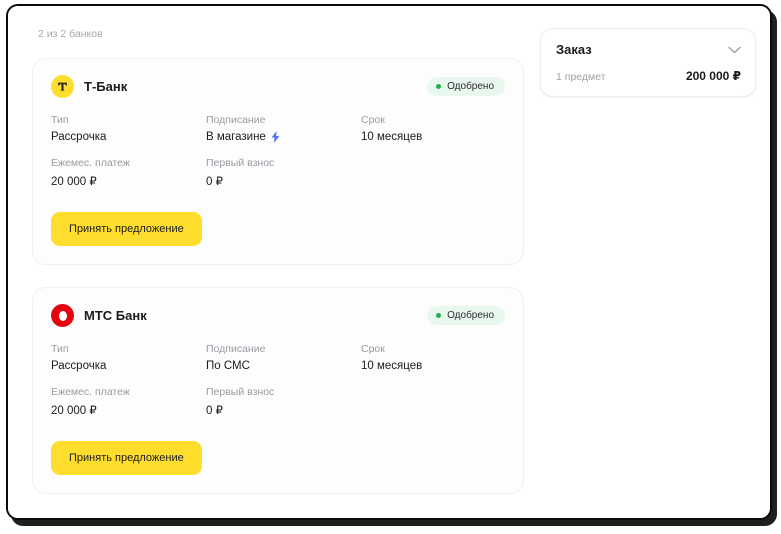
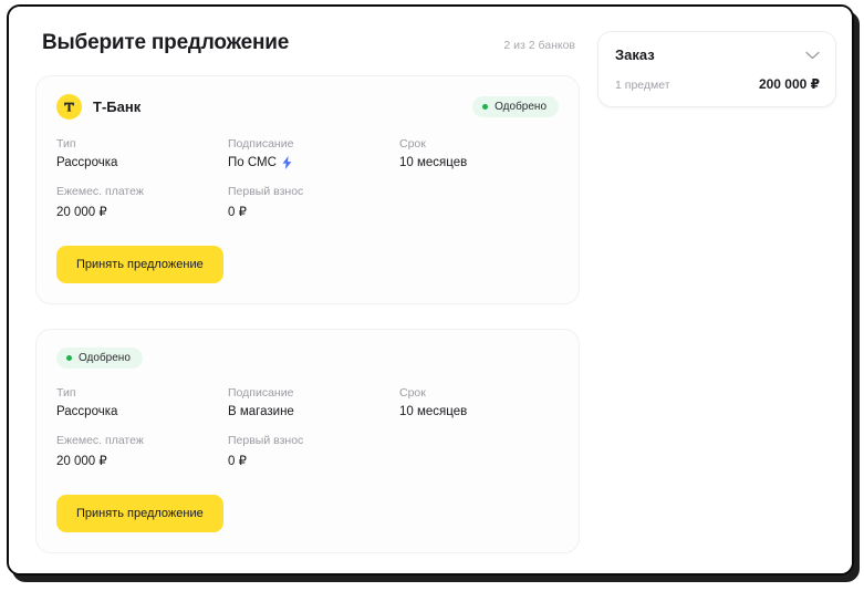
+ Выберите предложение
  2 из 2 банков
  Т-Банк
  Одобрено
  Тип
  Рассрочка
  Подписание
- В магазине
+ По СМС
  Срок
  10 месяцев
  Ежемес. платеж
  20 000 ₽
  Первый взнос
  0 ₽
  Принять предложение
- МТС Банк
  Одобрено
  Тип
  Рассрочка
  Подписание
- По СМС
+ В магазине
  Срок
  10 месяцев
  Ежемес. платеж
  20 000 ₽
  Первый взнос
  0 ₽
  Принять предложение
  Заказ
  1 предмет
  200 000 ₽
